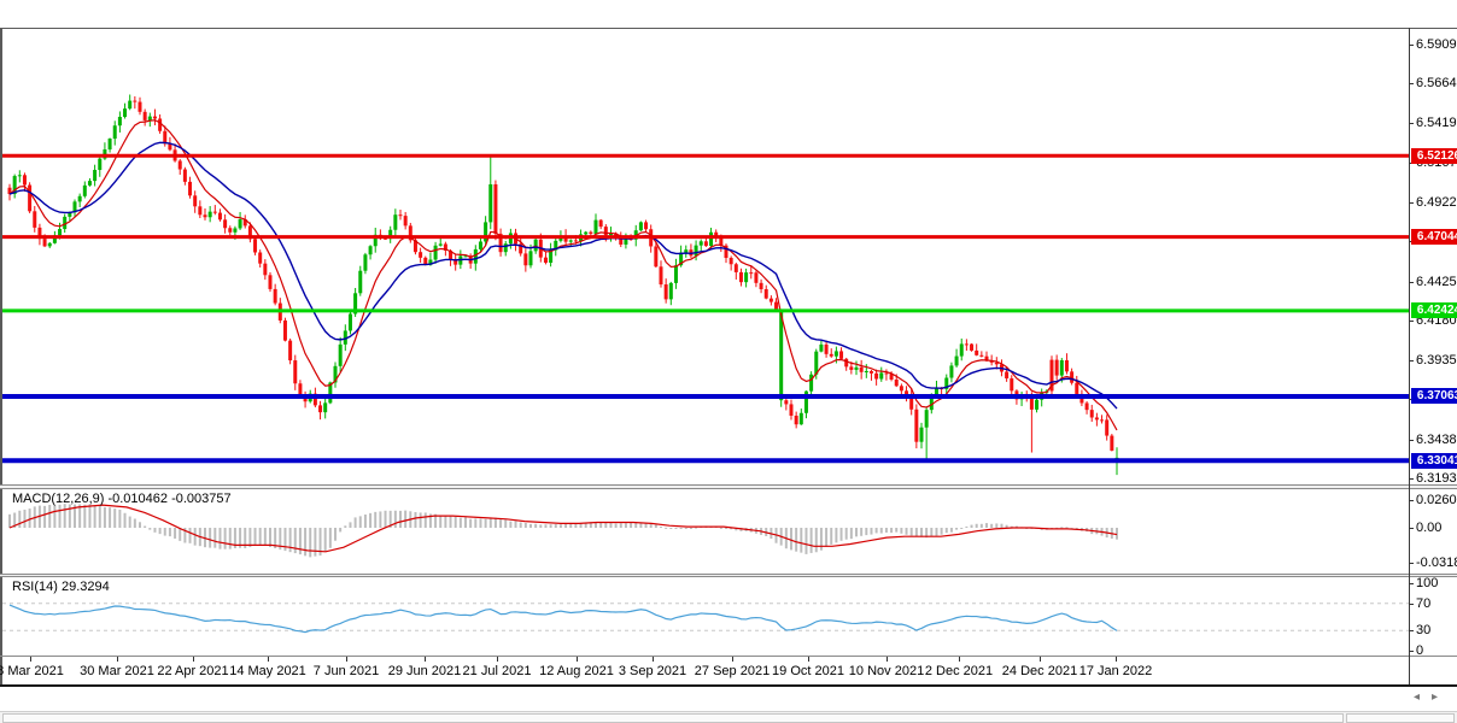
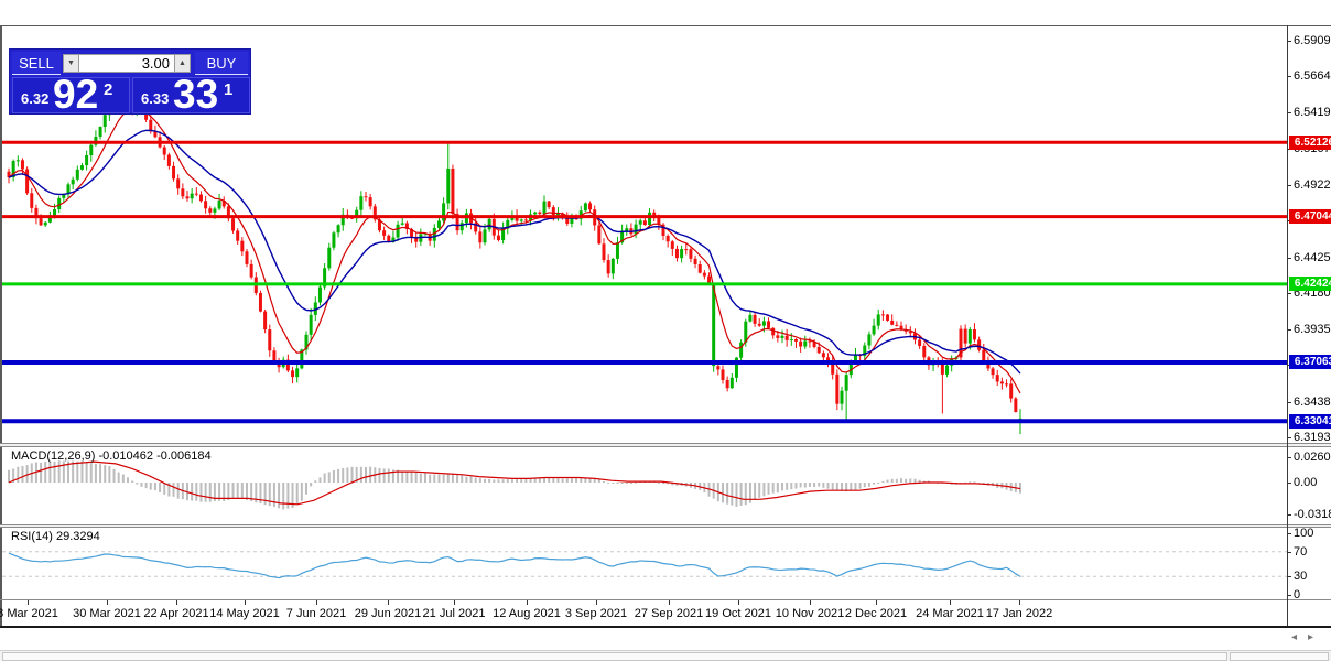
+ SELL
+ 3.00
+ BUY
+ 6.32
+ 92
+ 2
+ 6.33
+ 33
+ 1
- MACD(12,26,9) -0.010462 -0.003757
+ MACD(12,26,9) -0.010462 -0.006184
  RSI(14) 29.3294
  6.5909
  6.5664
  6.5419
  6.4922
  6.4425
  6.4180
  6.3935
  6.3438
  6.3193
  0.0260
  0.00
  -0.031
  100
  70
  30
  0
  6.5212
  6.4704
  6.4242
  6.3706
  6.3304
  8 Mar 2021
  30 Mar 2021
  22 Apr 2021
  14 May 2021
  7 Jun 2021
  29 Jun 2021
  21 Jul 2021
  12 Aug 2021
  3 Sep 2021
  27 Sep 2021
  19 Oct 2021
  10 Nov 2021
  2 Dec 2021
- 24 Dec 2021
+ 24 Mar 2021
  17 Jan 2022
  ◂▸
